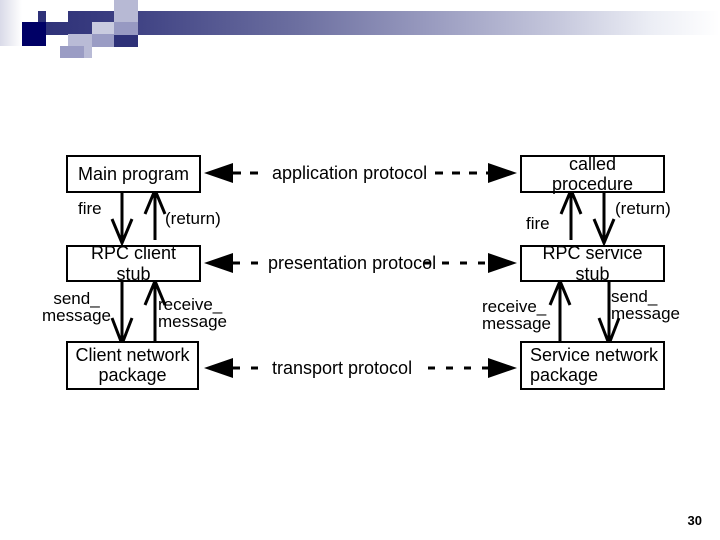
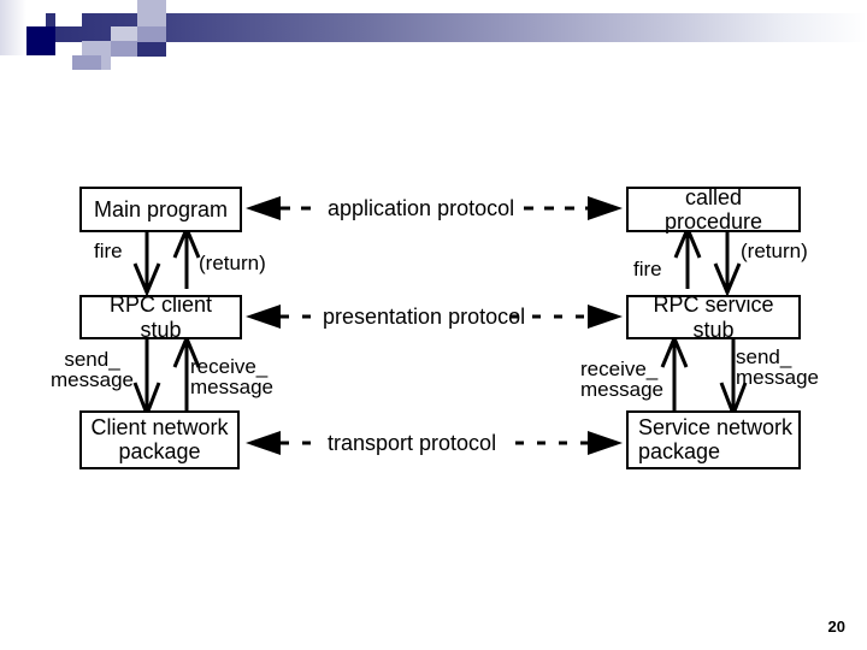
  Main program
  RPC client stub
  Client network
  package
  called procedure
  RPC service stub
  Service network
  package
  application protocol
  presentation protocol
  transport protocol
  fire
  (return)
  send_
  message
  receive_
  message
  fire
  (return)
  receive_
  message
  send_
  message
- 30
+ 20
